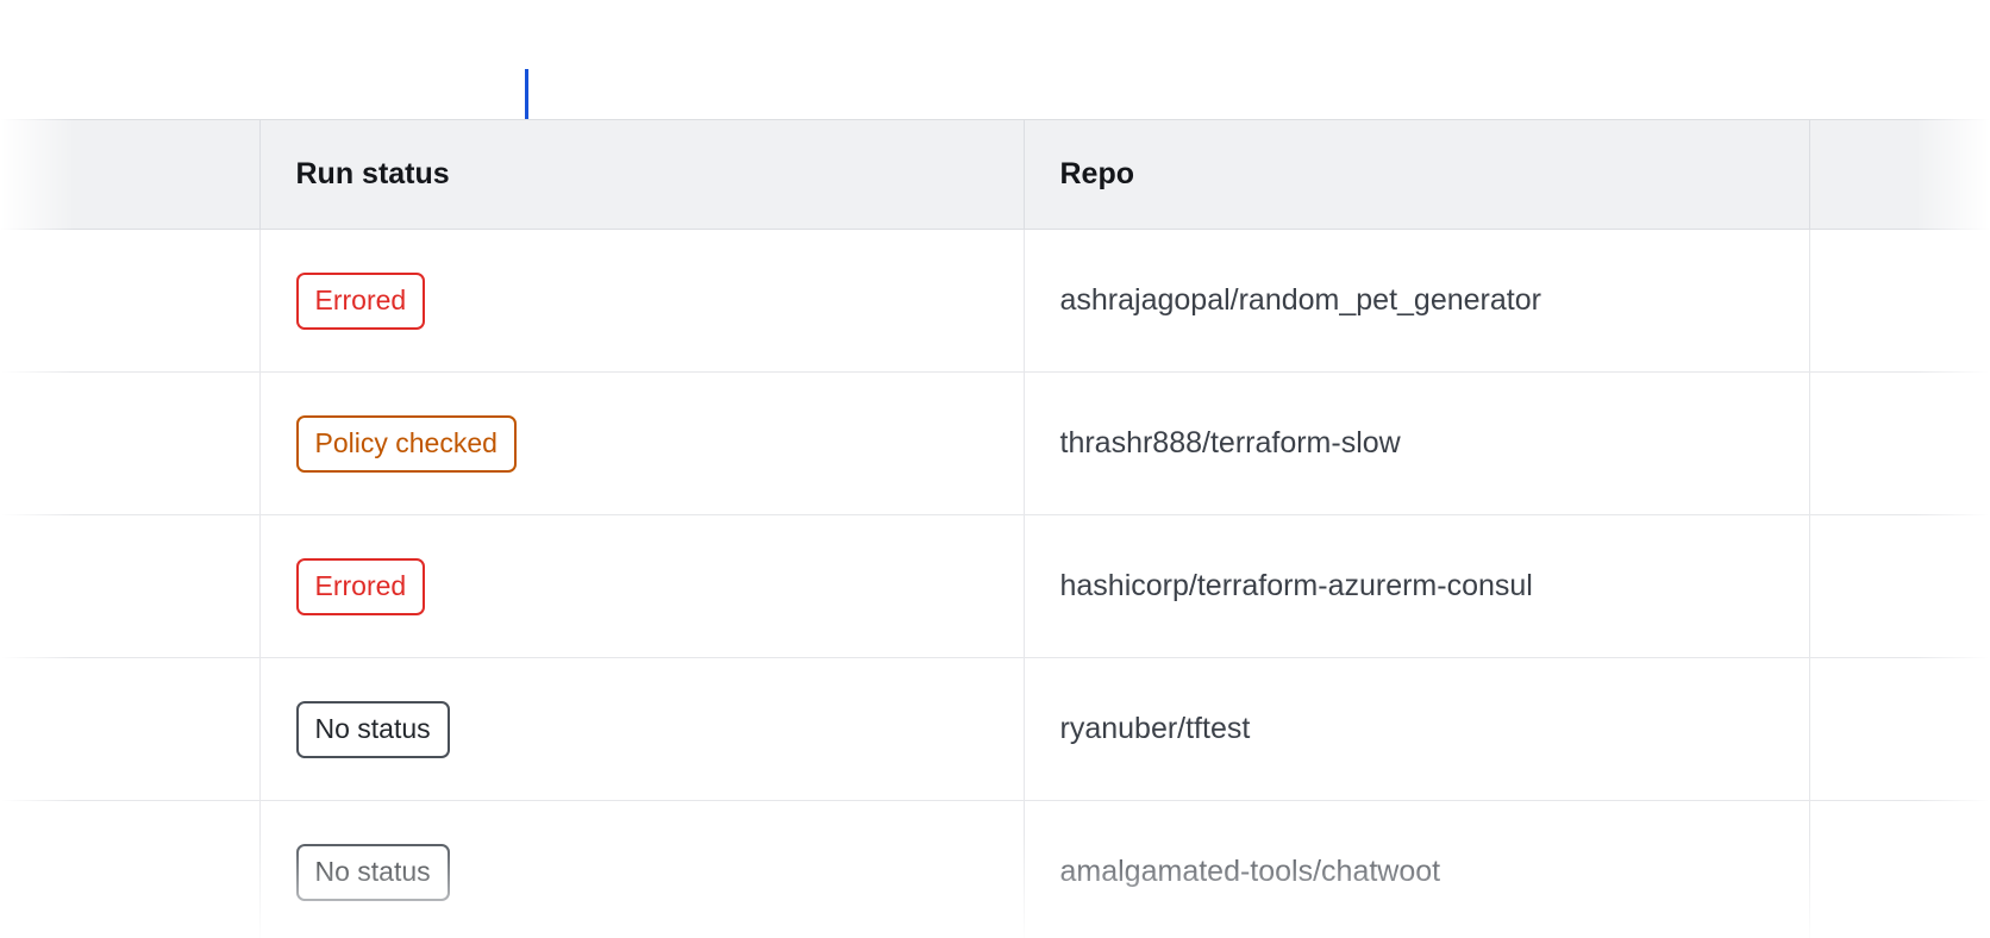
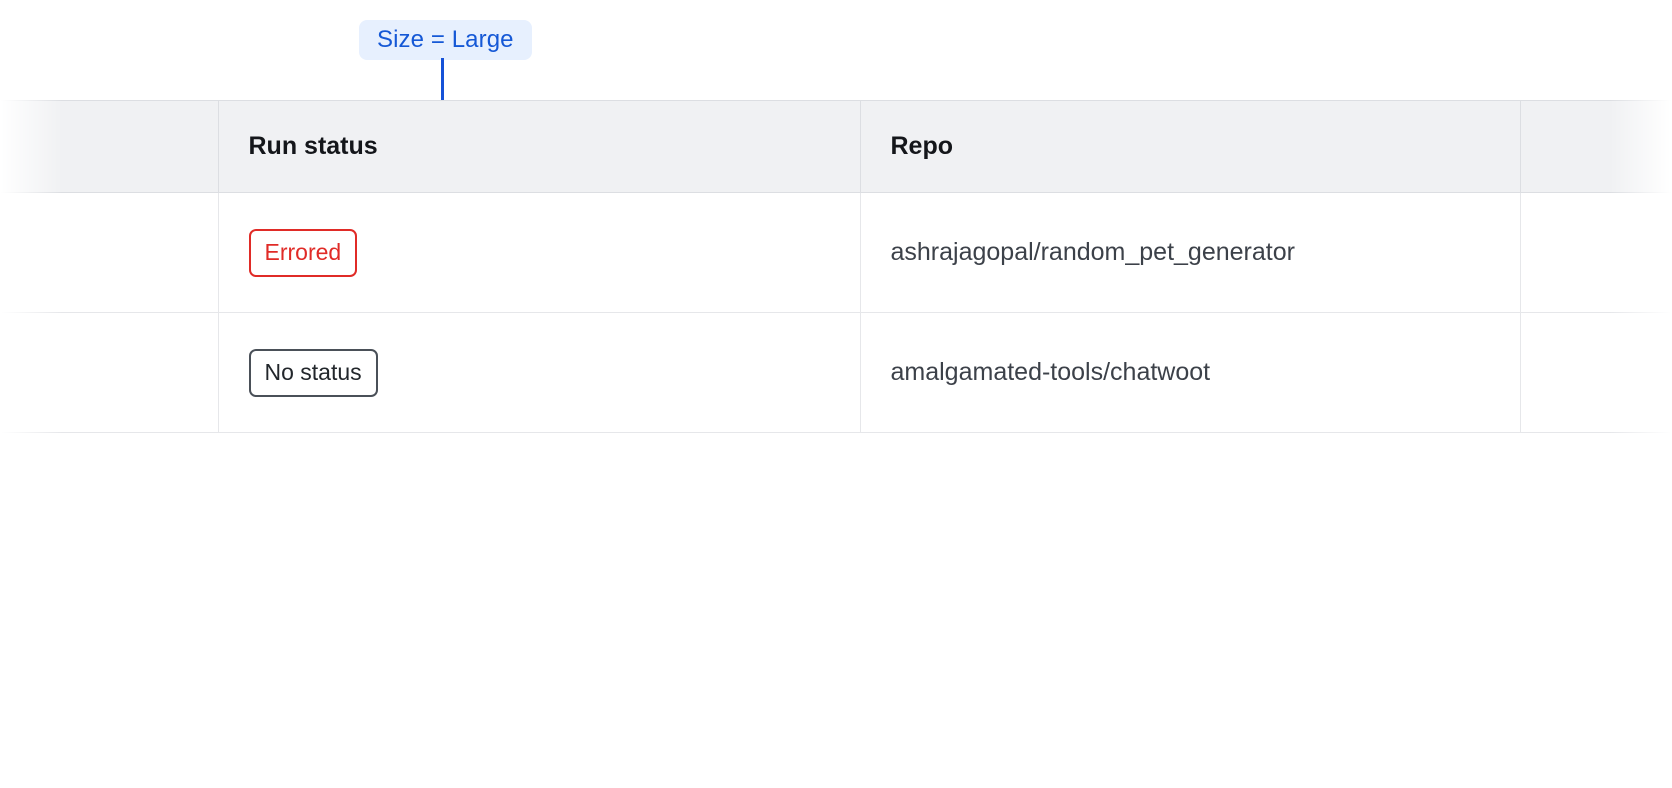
+ Size = Large
  	Run status	Repo
  	Errored	ashrajagopal/random_pet_generator
- 	Policy checked	thrashr888/terraform-slow
- 	Errored	hashicorp/terraform-azurerm-consul
- 	No status	ryanuber/tftest
  	No status	amalgamated-tools/chatwoot
